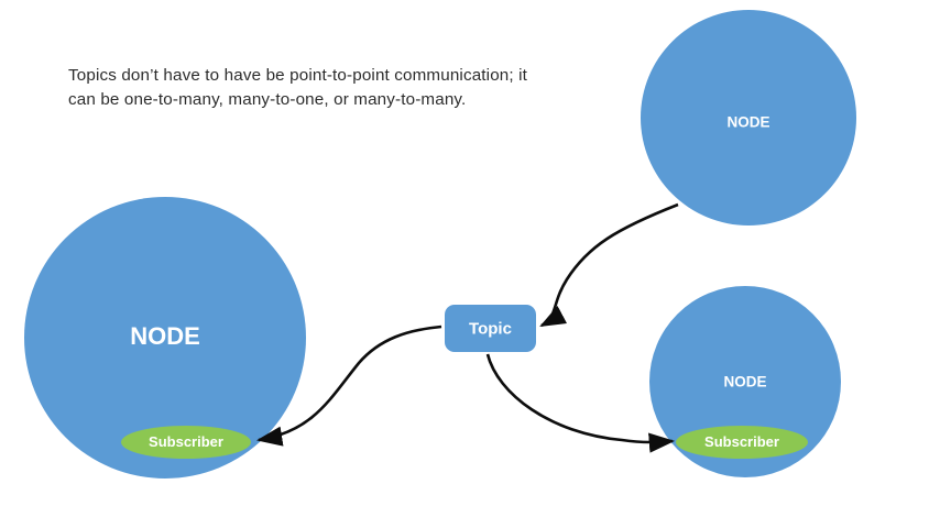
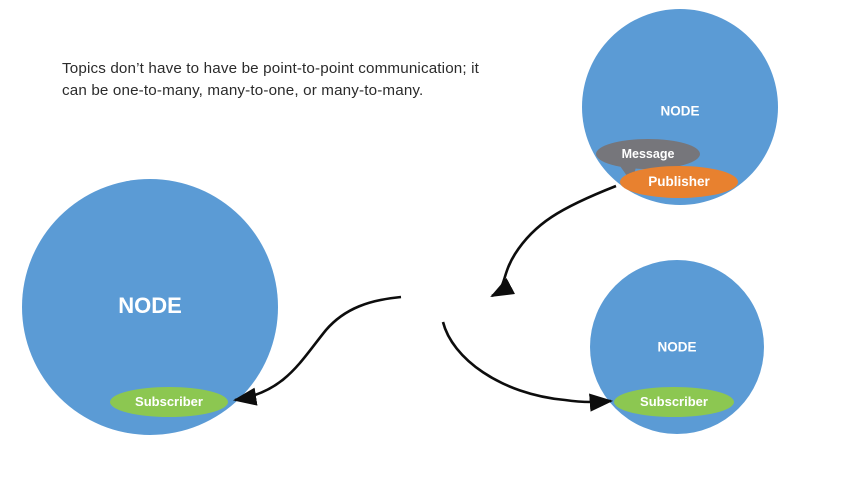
  Topics don’t have to have be point-to-point communication; it can be one-to-many, many-to-one, or many-to-many.
  NODE
  Subscriber
  NODE
+ Message
+ Publisher
  NODE
  Subscriber
- Topic
